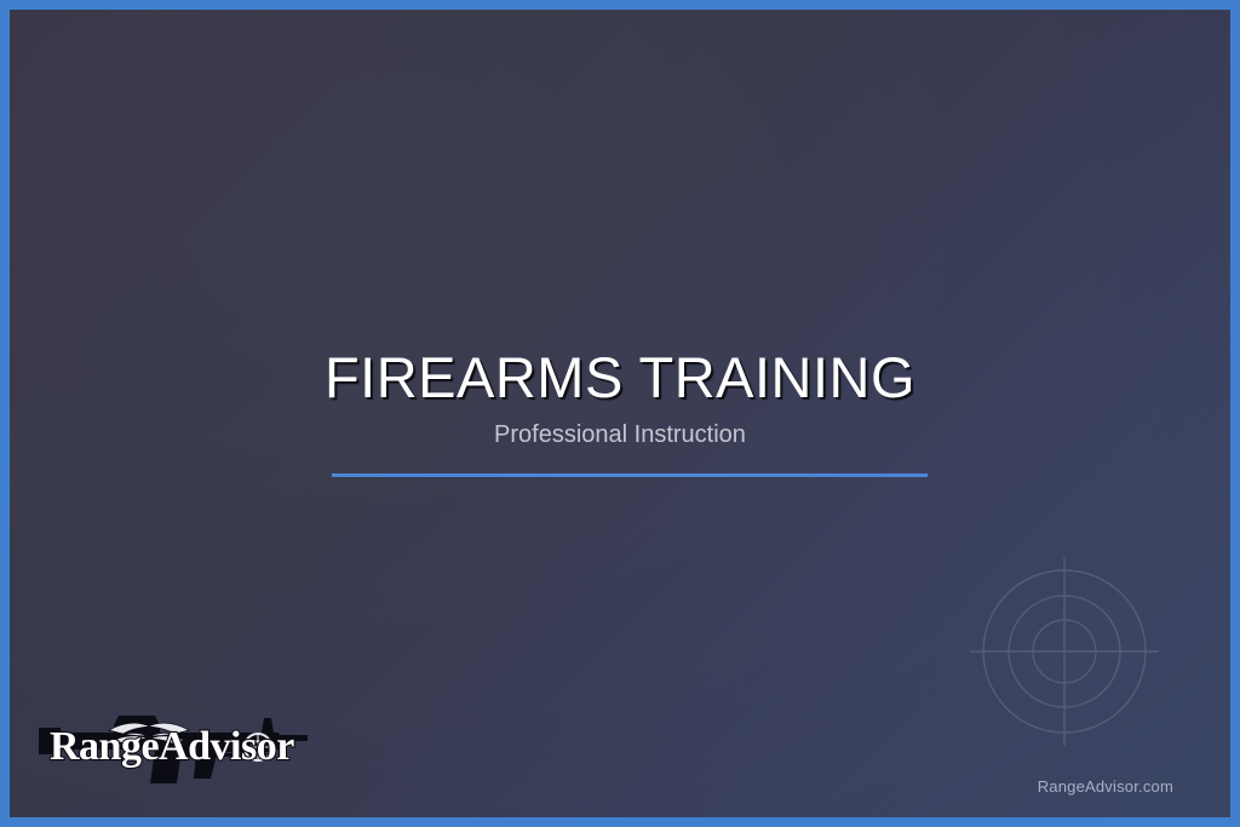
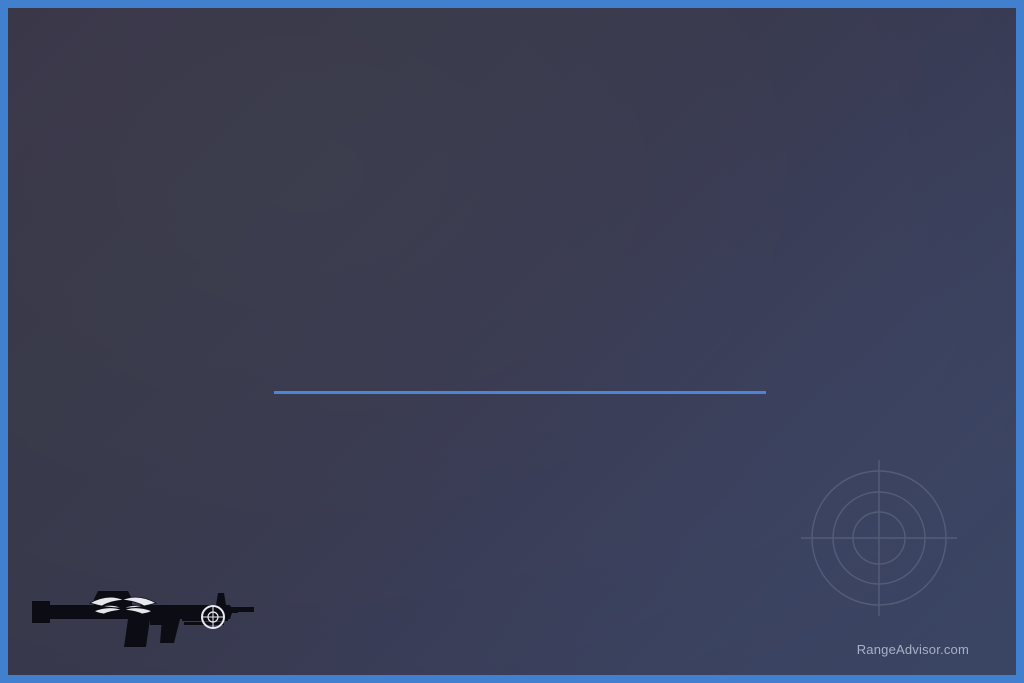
- FIREARMS TRAINING
- Professional Instruction
- RangeAdvisor
  RangeAdvisor.com
